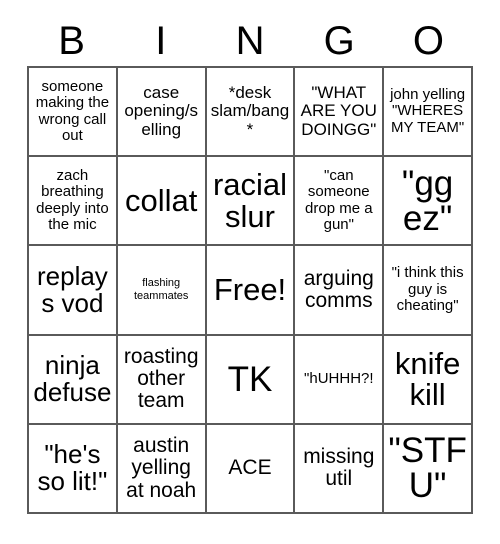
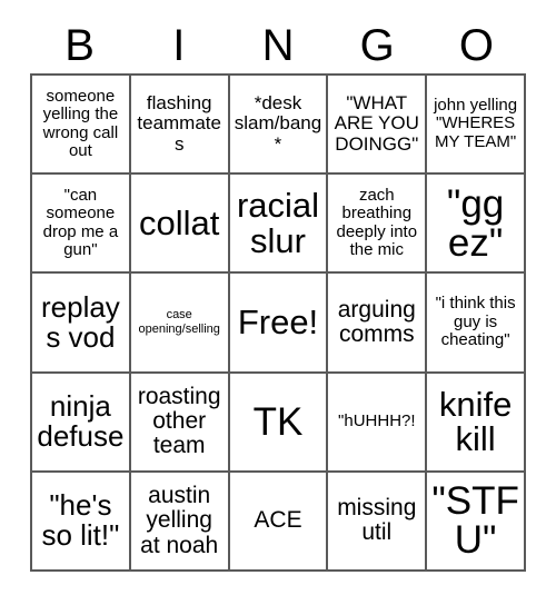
  B
  I
  N
  G
  O
- someone making the wrong call out
+ someone yelling the wrong call out
- case opening/selling
+ flashing teammates
  *desk slam/bang*
  "WHAT ARE YOU DOINGG"
  john yelling "WHERES MY TEAM"
- zach breathing deeply into the mic
+ "can someone drop me a gun"
  collat
  racial slur
- "can someone drop me a gun"
+ zach breathing deeply into the mic
  "gg ez"
  replays vod
- flashing teammates
+ case opening/selling
  Free!
  arguing comms
  "i think this guy is cheating"
  ninja defuse
  roasting other team
  TK
  "hUHHH?!
  knife kill
  "he's so lit!"
  austin yelling at noah
  ACE
  missing util
  "STFU"
